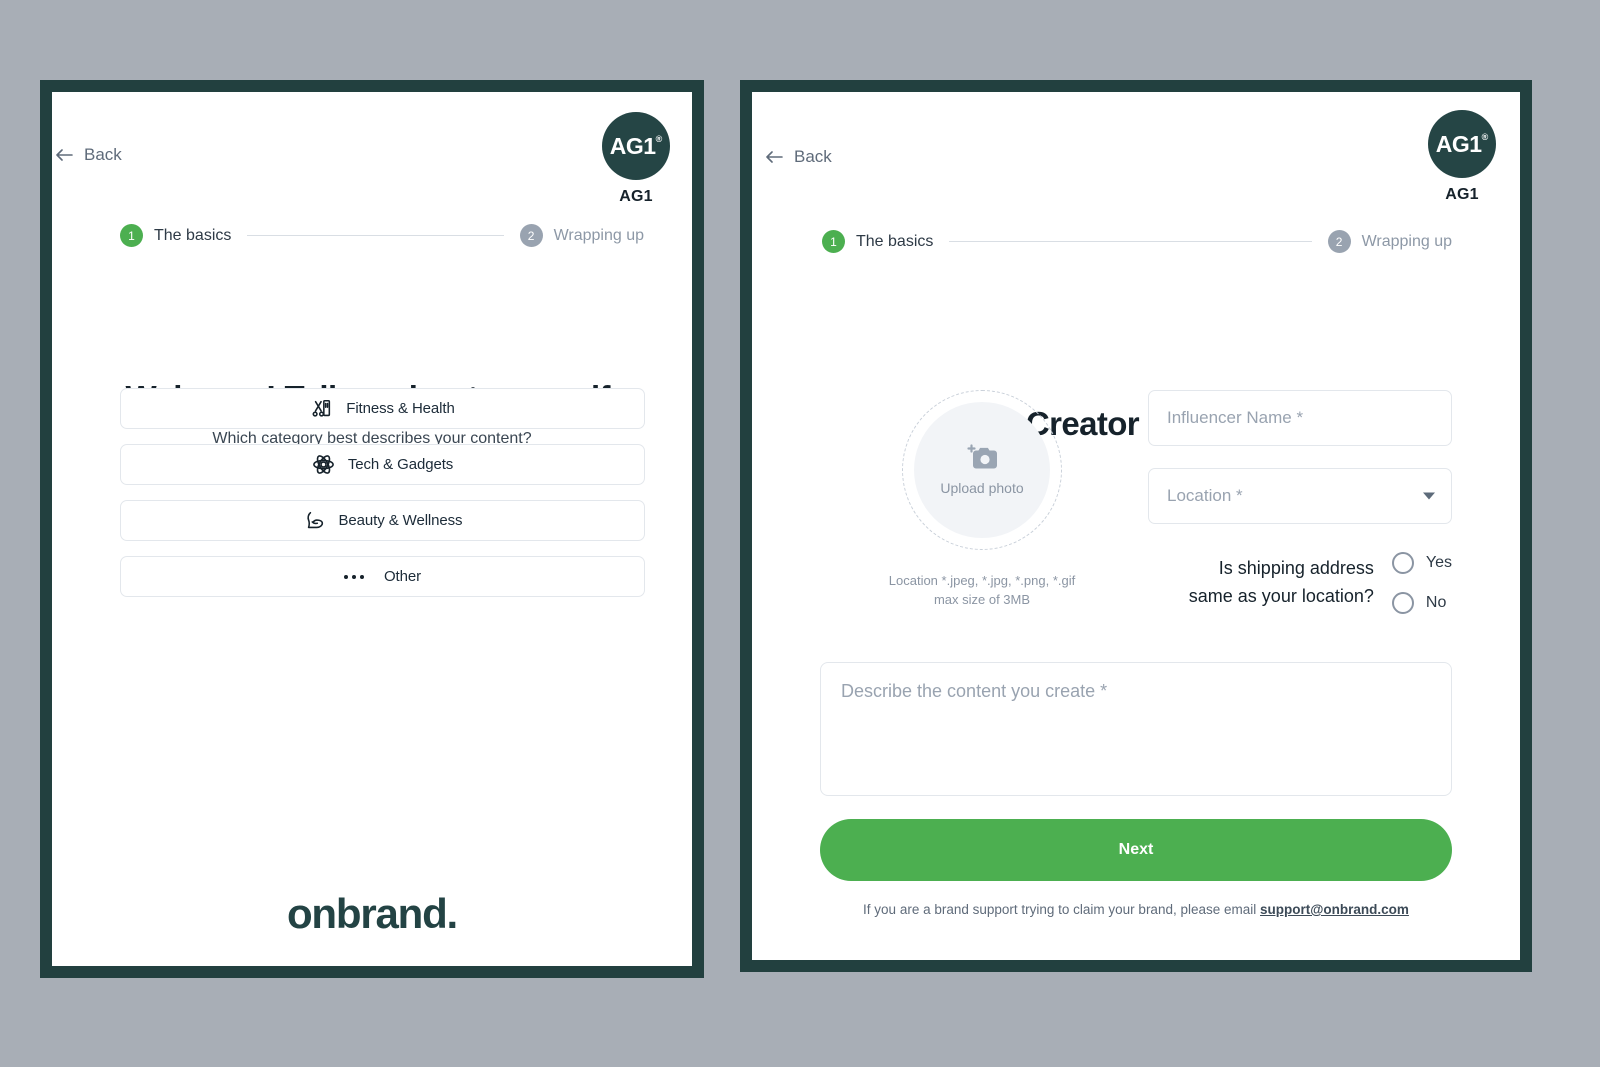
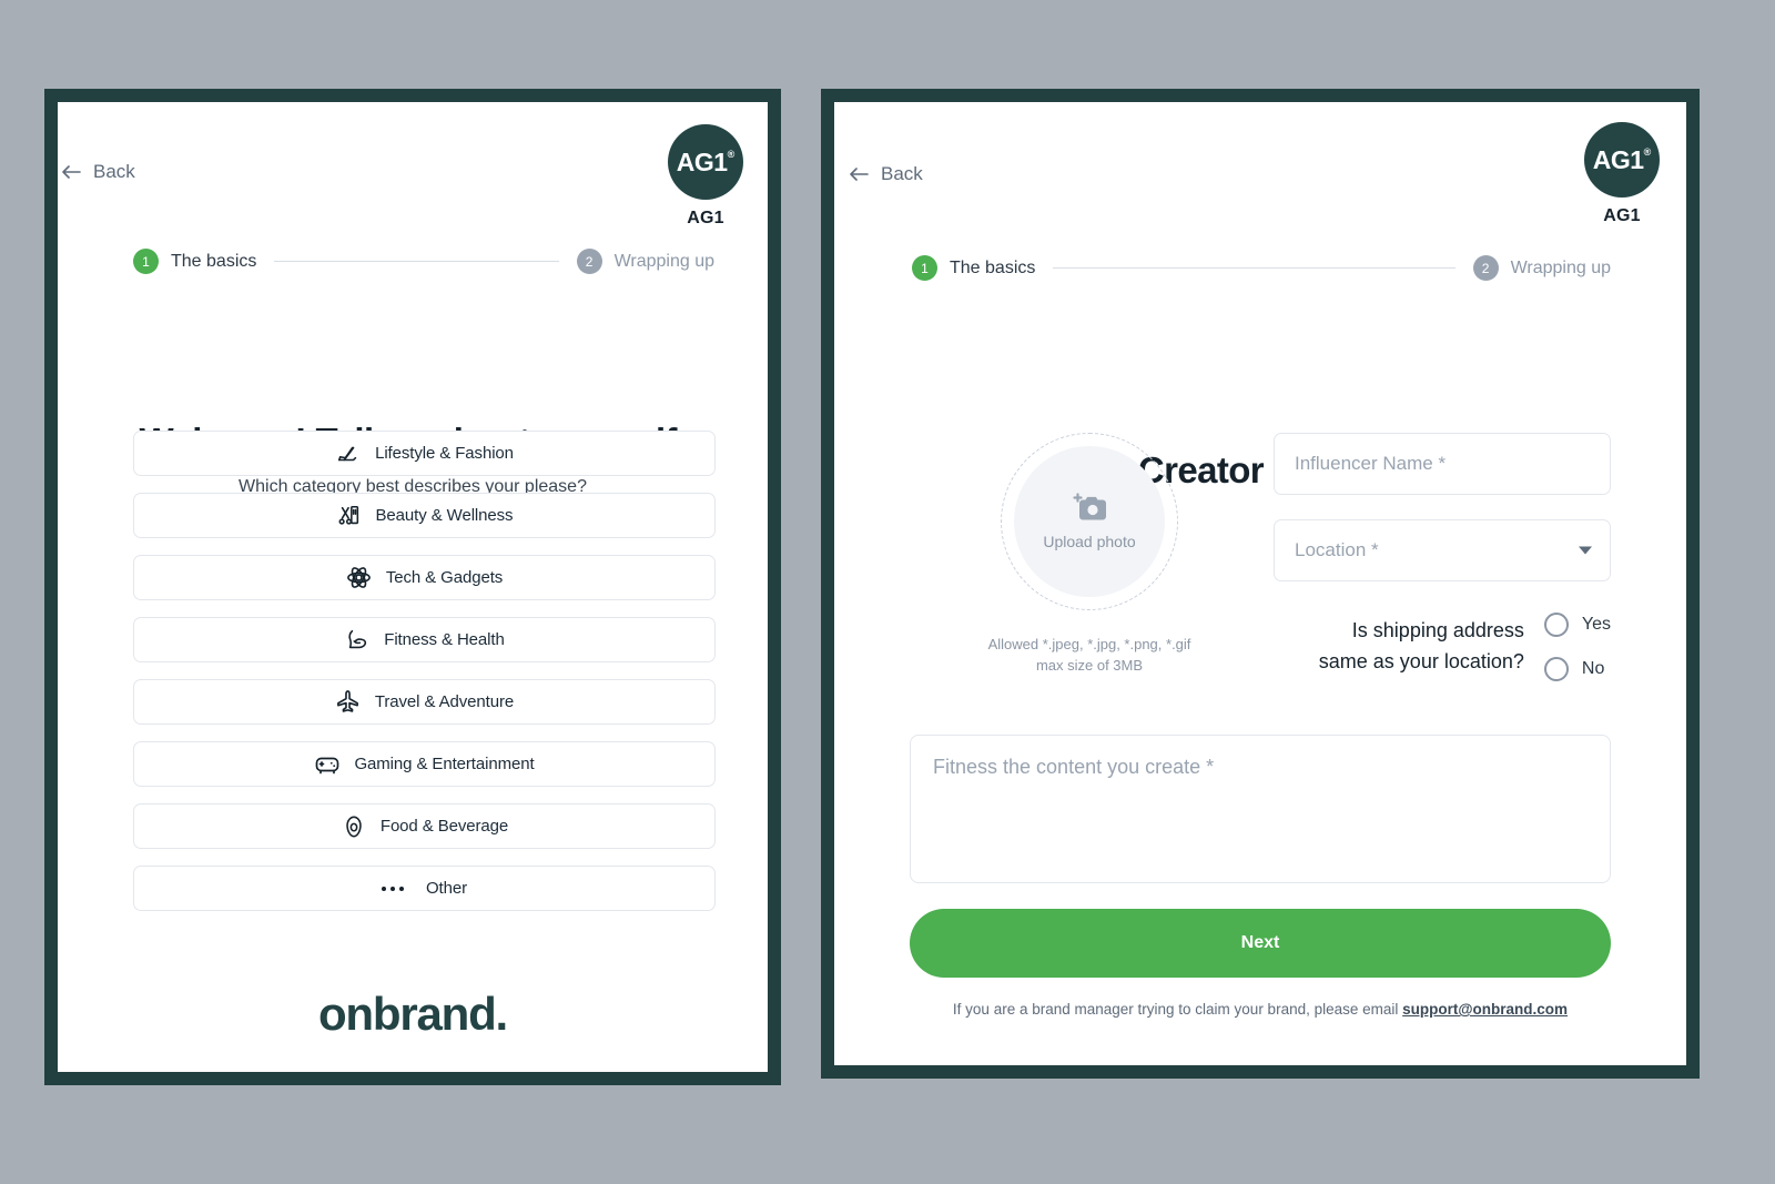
  Back
  AG1
  ®
  AG1
  1
  The basics
  2
  Wrapping up
- Which category best describes your content?
+ Which category best describes your please?
+ Lifestyle & Fashion
- Fitness & Health
+ Beauty & Wellness
  Tech & Gadgets
- Beauty & Wellness
+ Fitness & Health
+ Travel & Adventure
+ Gaming & Entertainment
+ Food & Beverage
  Other
  onbrand.
  Back
  AG1
  ®
  AG1
  1
  The basics
  2
  Wrapping up
  Upload photo
- Location *.jpeg, *.jpg, *.png, *.gif
+ Allowed *.jpeg, *.jpg, *.png, *.gif
  max size of 3MB
  Influencer Name *
  Location *
  Is shipping address
  same as your location?
  Yes
  No
- Describe the content you create *
+ Fitness the content you create *
  Next
- If you are a brand support trying to claim your brand, please email support@onbrand.com
+ If you are a brand manager trying to claim your brand, please email support@onbrand.com
